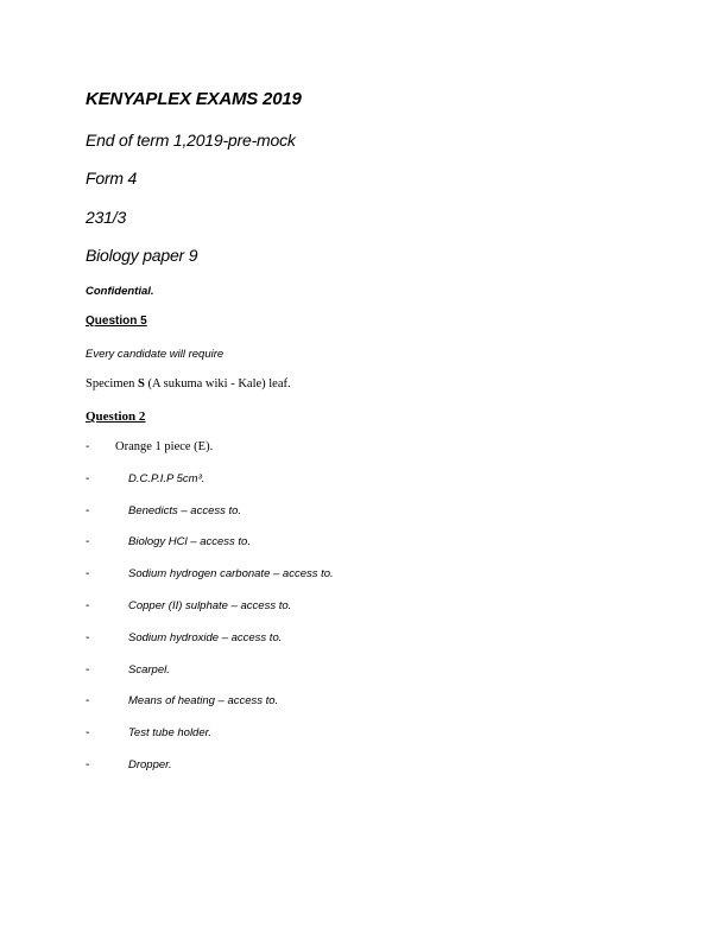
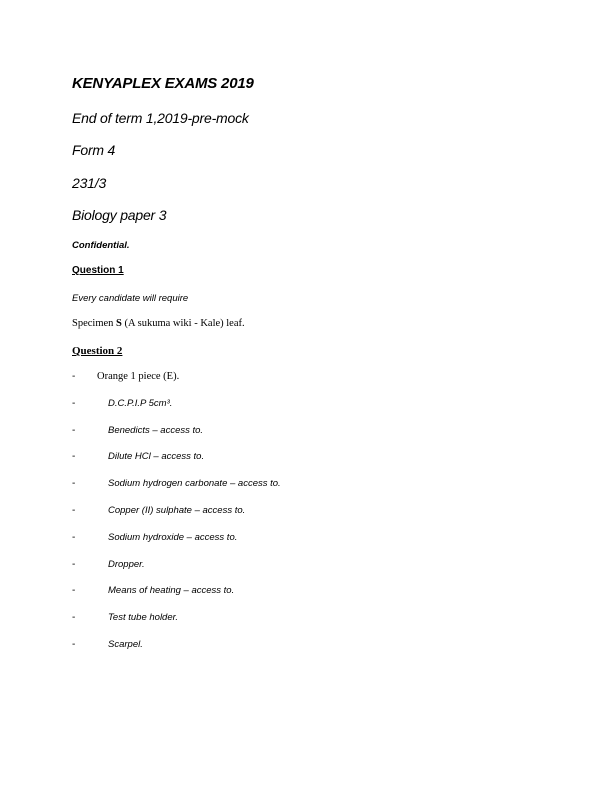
  KENYAPLEX EXAMS 2019
  End of term 1,2019-pre-mock
  Form 4
  231/3
- Biology paper 9
+ Biology paper 3
  Confidential.
- Question 5
+ Question 1
  Every candidate will require
  Specimen S (A sukuma wiki - Kale) leaf.
  Question 2
  -
  Orange 1 piece (E).
  -
  D.C.P.I.P 5cm³.
  -
  Benedicts – access to.
  -
- Biology HCl – access to.
+ Dilute HCl – access to.
  -
  Sodium hydrogen carbonate – access to.
  -
  Copper (II) sulphate – access to.
  -
  Sodium hydroxide – access to.
  -
- Scarpel.
+ Dropper.
  -
  Means of heating – access to.
  -
  Test tube holder.
  -
- Dropper.
+ Scarpel.
